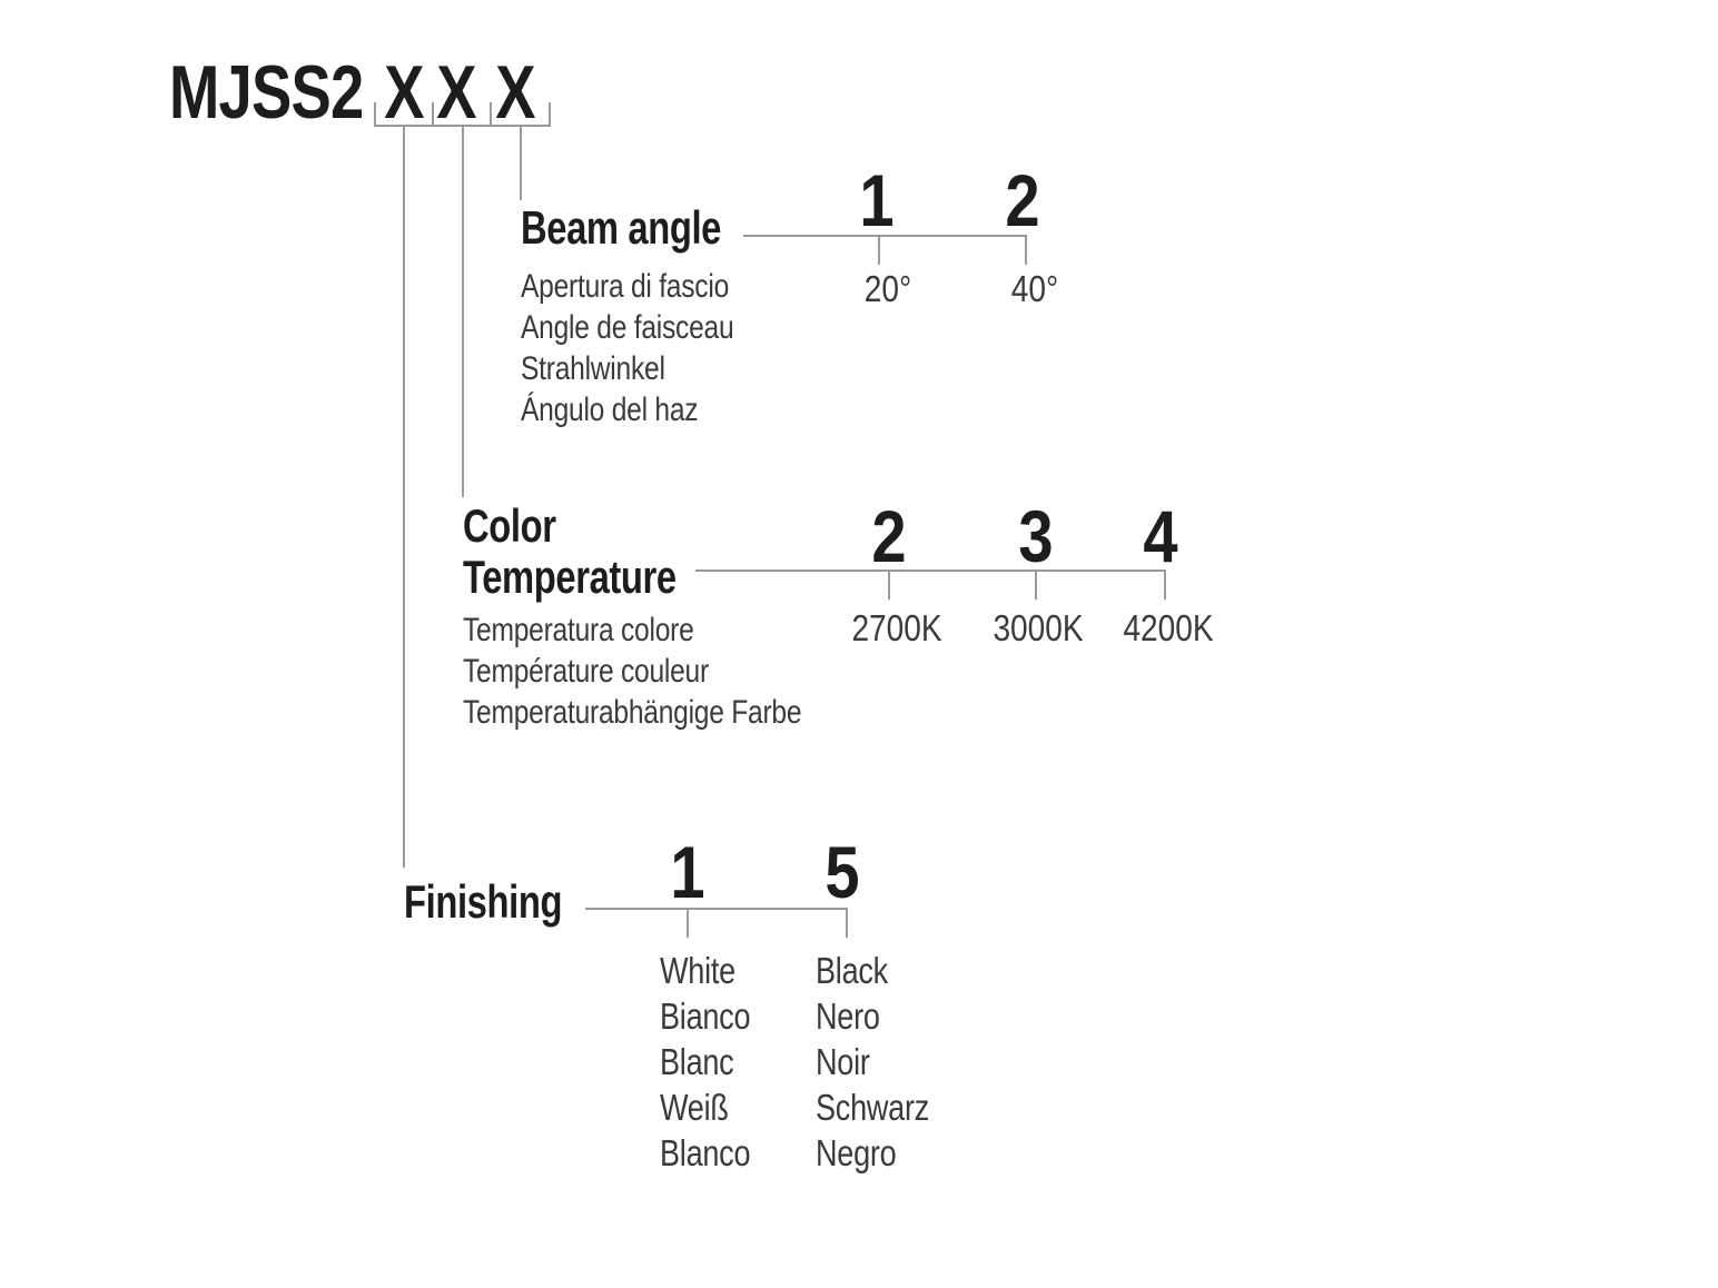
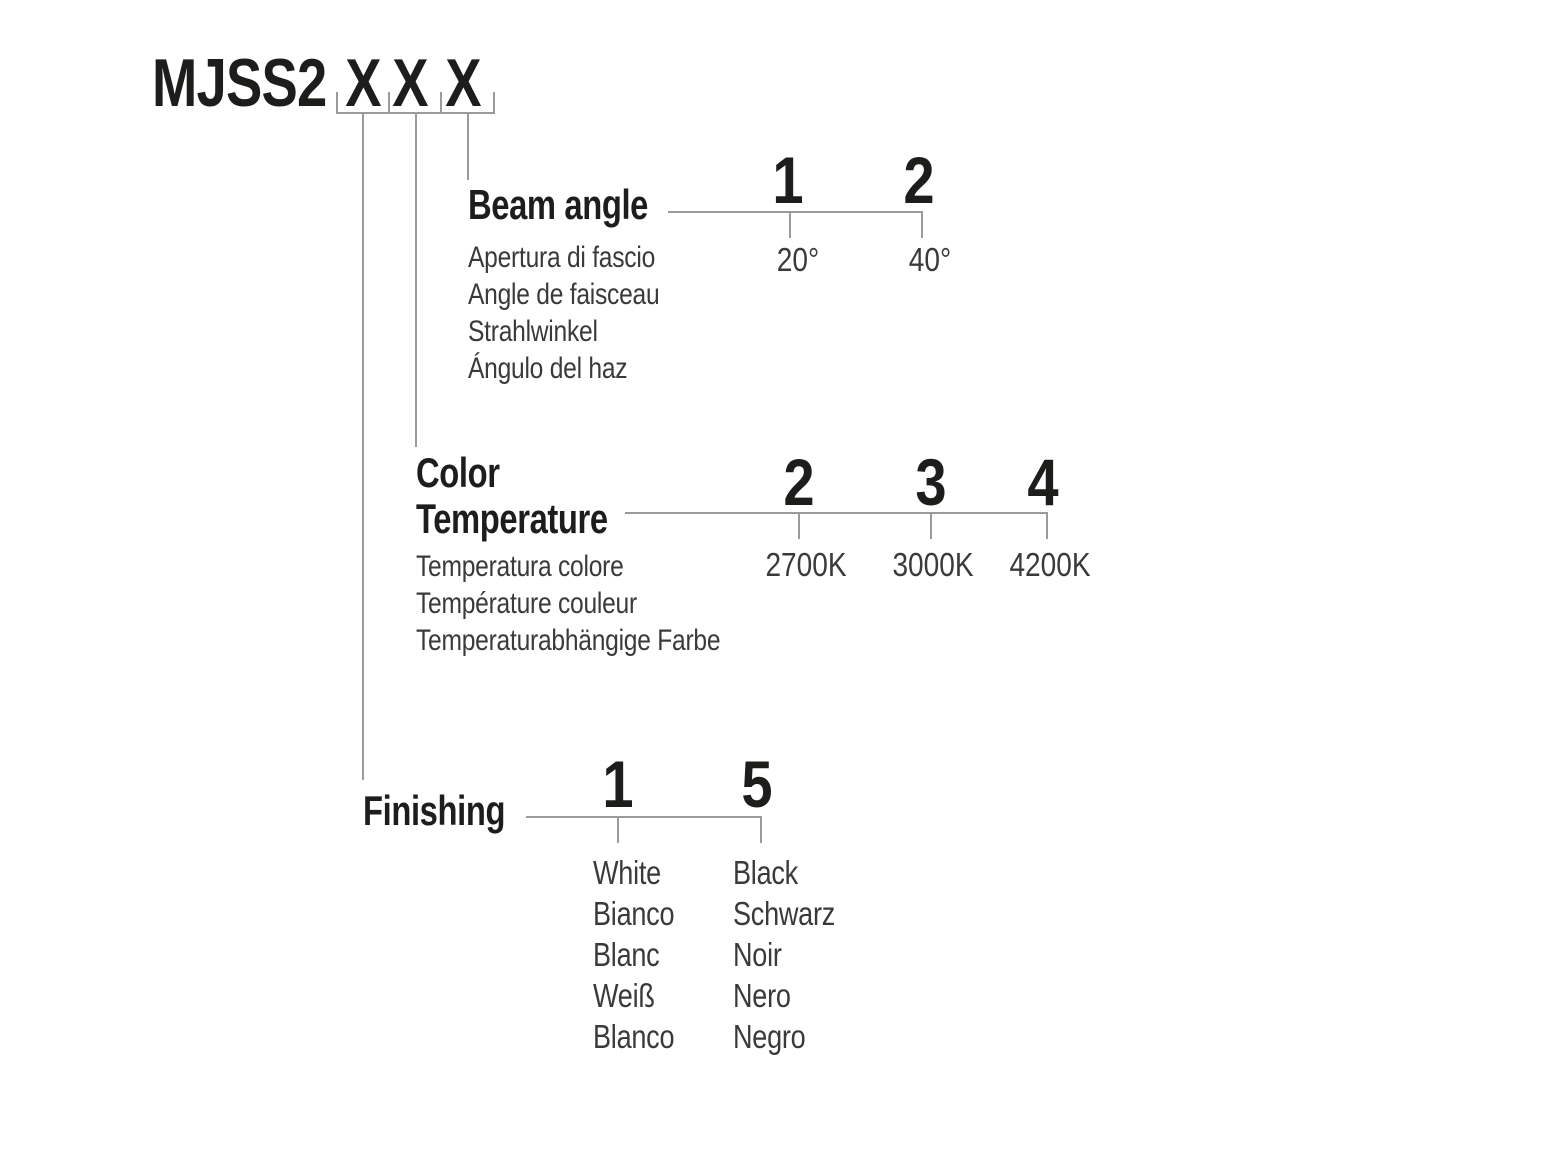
  MJSS2
  X
  X
  X
  Beam angle
  1
  2
  20°
  40°
  Apertura di fascio
  Angle de faisceau
  Strahlwinkel
  Ángulo del haz
  Color
  Temperature
  2
  3
  4
  2700K
  3000K
  4200K
  Temperatura colore
  Température couleur
  Temperaturabhängige Farbe
  Finishing
  1
  5
  White
  Bianco
  Blanc
  Weiß
  Blanco
  Black
- Nero
+ Schwarz
  Noir
- Schwarz
+ Nero
  Negro
